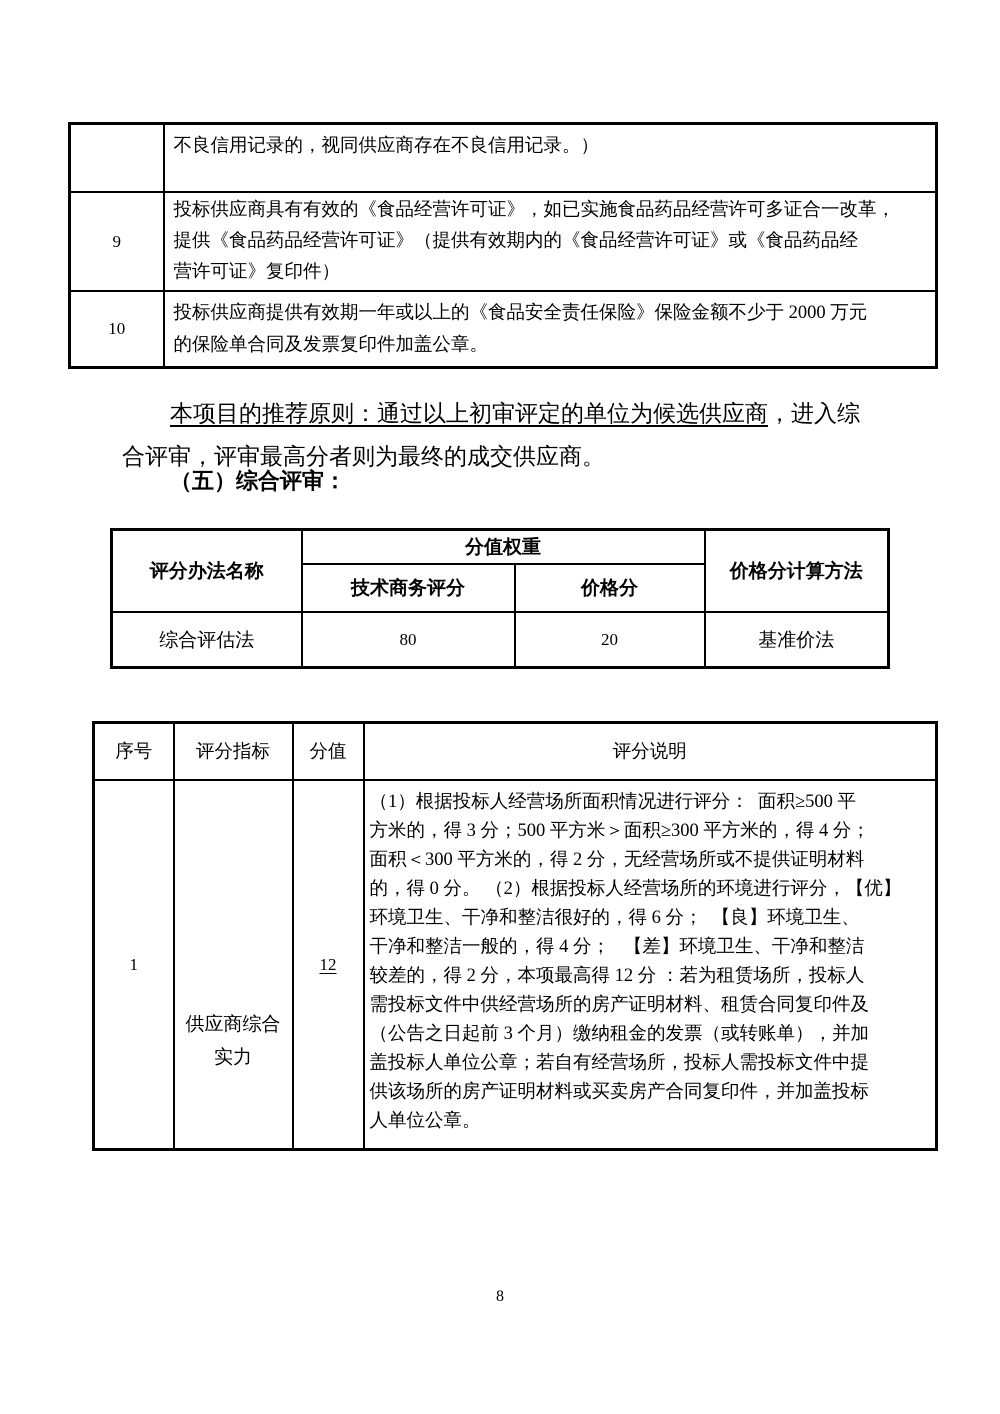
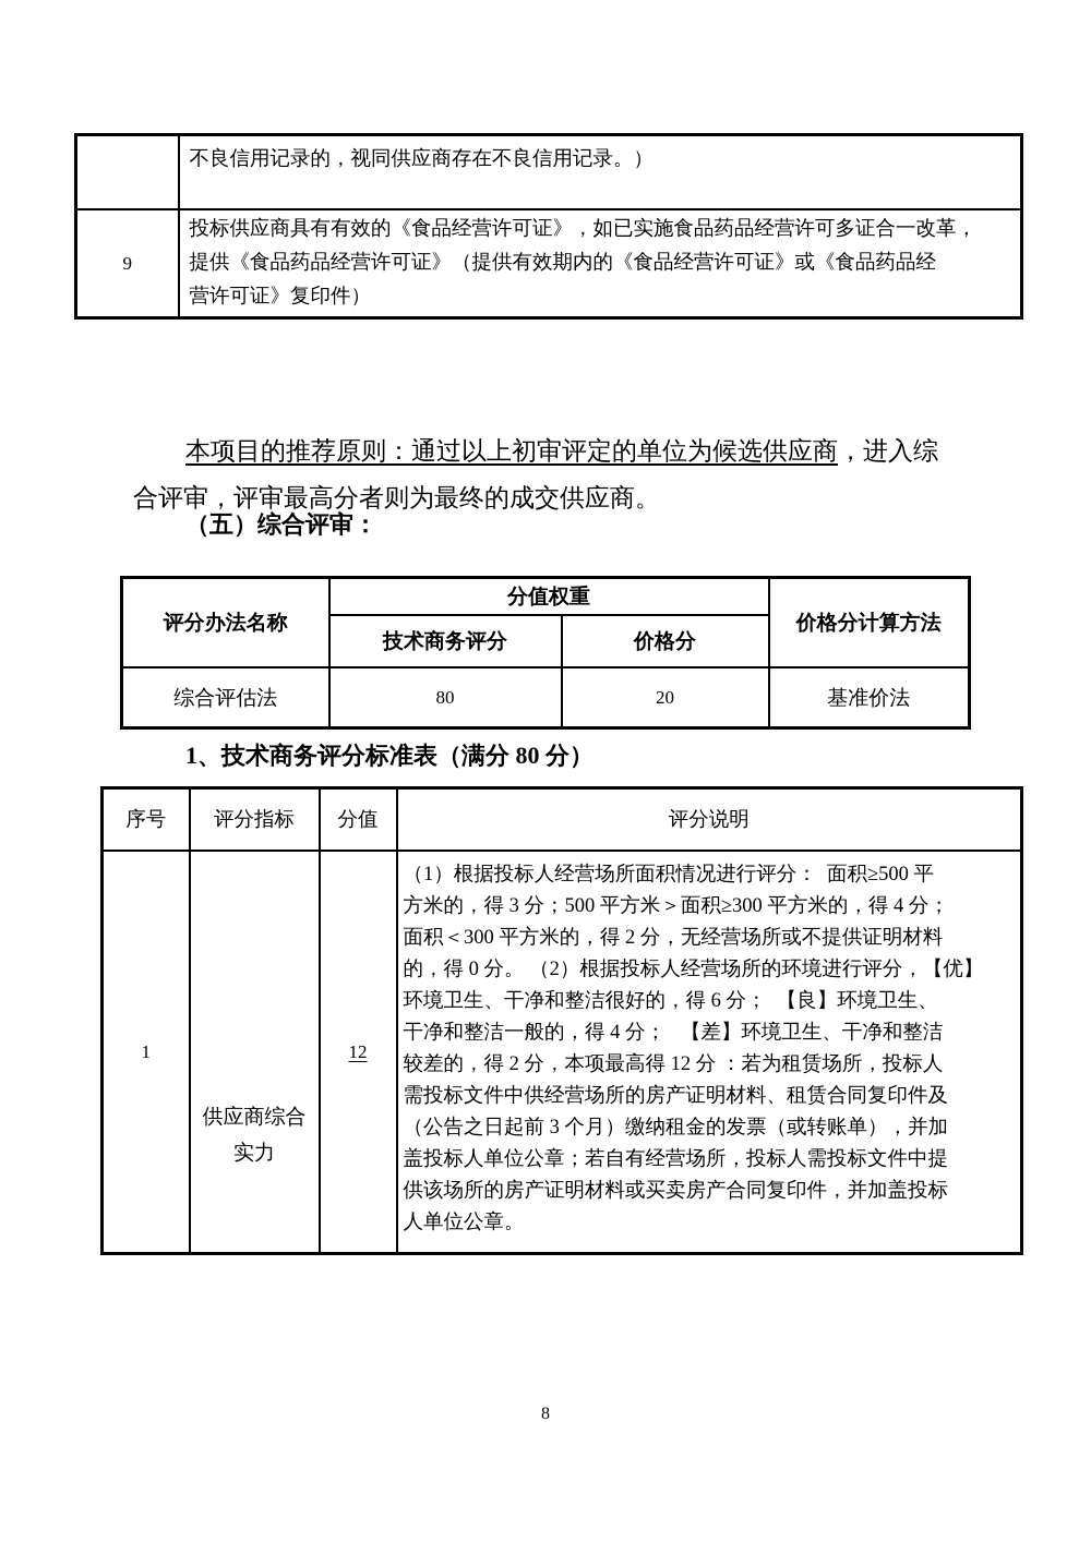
  	不良信用记录的，视同供应商存在不良信用记录。）
  9	投标供应商具有有效的《食品经营许可证》，如已实施食品药品经营许可多证合一改革， 提供《食品药品经营许可证》（提供有效期内的《食品经营许可证》或《食品药品经 营许可证》复印件）
- 10	投标供应商提供有效期一年或以上的《食品安全责任保险》保险金额不少于 2000 万元 的保险单合同及发票复印件加盖公章。
  本项目的推荐原则：通过以上初审评定的单位为候选供应商，进入综
  合评审，评审最高分者则为最终的成交供应商。
  （五）综合评审：
  评分办法名称	分值权重	价格分计算方法
  技术商务评分	价格分
  综合评估法	80	20	基准价法
+ 1、技术商务评分标准表（满分 80 分）
  序号	评分指标	分值	评分说明
  1	供应商综合 实力	12	（1）根据投标人经营场所面积情况进行评分： 面积≥500 平 方米的，得 3 分；500 平方米＞面积≥300 平方米的，得 4 分； 面积＜300 平方米的，得 2 分，无经营场所或不提供证明材料 的，得 0 分。 （2）根据投标人经营场所的环境进行评分，【优】 环境卫生、干净和整洁很好的，得 6 分； 【良】环境卫生、 干净和整洁一般的，得 4 分； 【差】环境卫生、干净和整洁 较差的，得 2 分，本项最高得 12 分 ：若为租赁场所，投标人 需投标文件中供经营场所的房产证明材料、租赁合同复印件及 （公告之日起前 3 个月）缴纳租金的发票（或转账单），并加 盖投标人单位公章；若自有经营场所，投标人需投标文件中提 供该场所的房产证明材料或买卖房产合同复印件，并加盖投标 人单位公章。
  8
